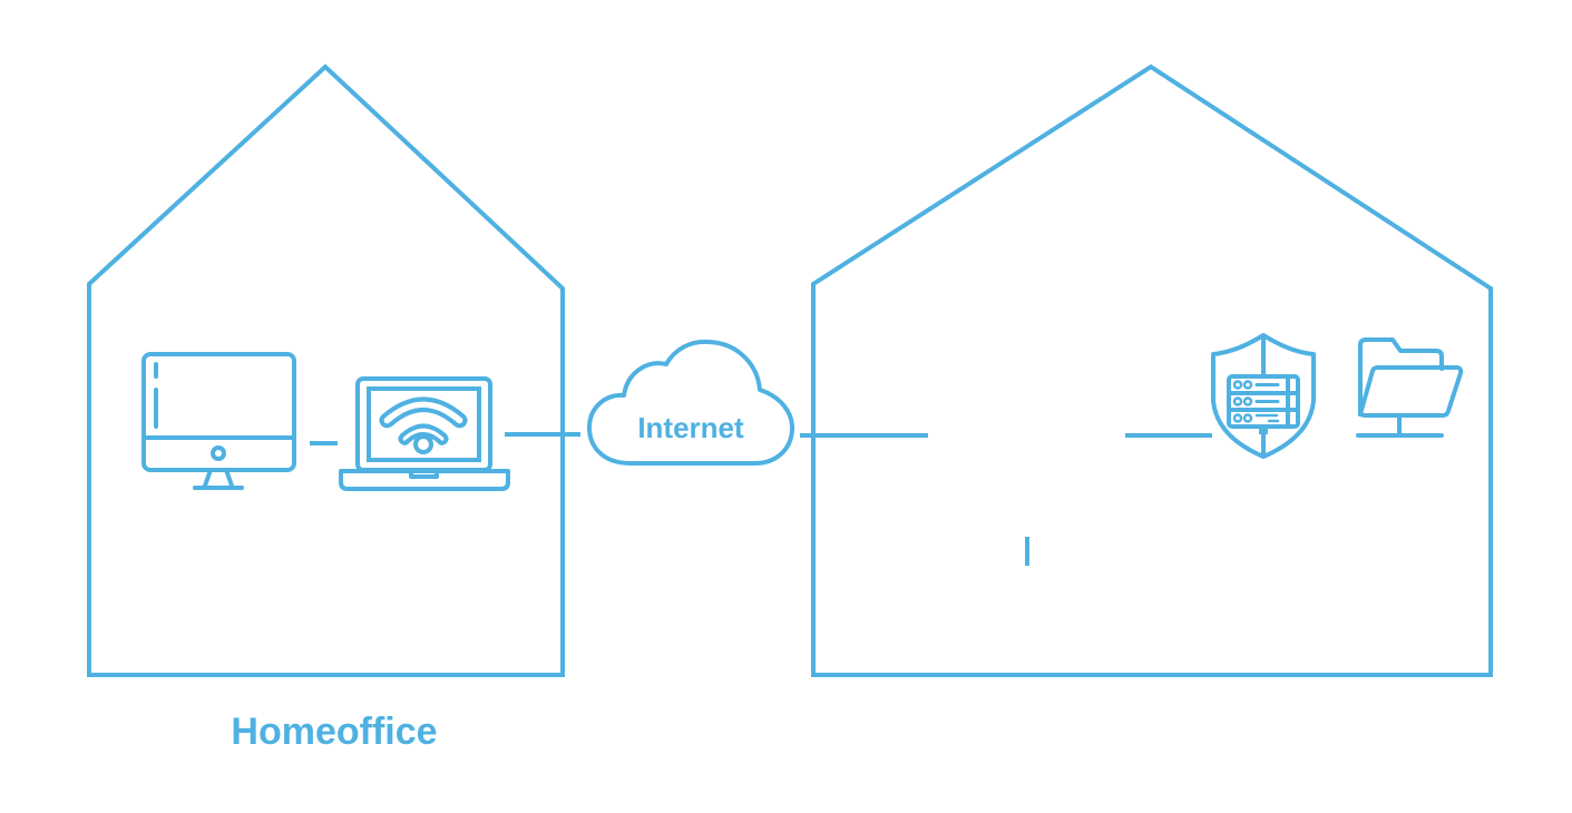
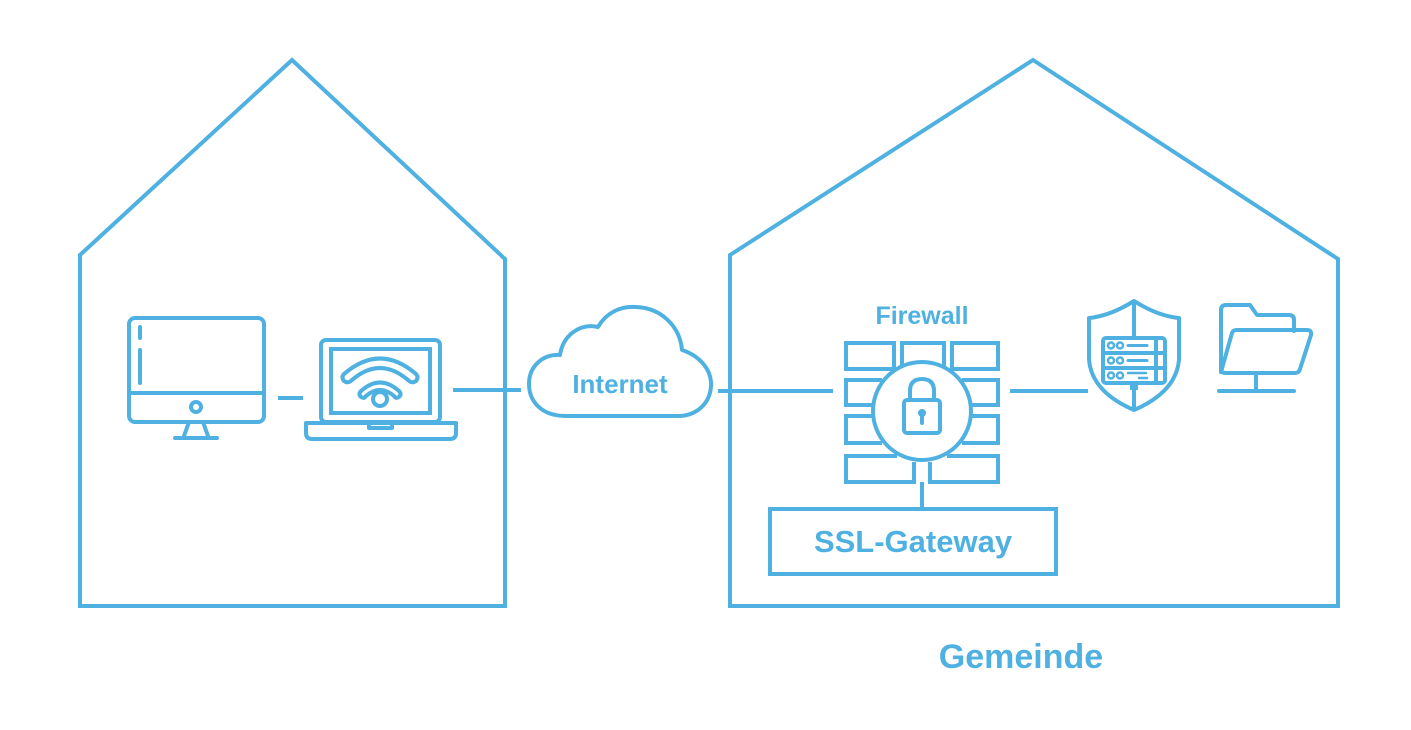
- Homeoffice
  Internet
+ Gemeinde
+ Firewall
+ SSL-Gateway
